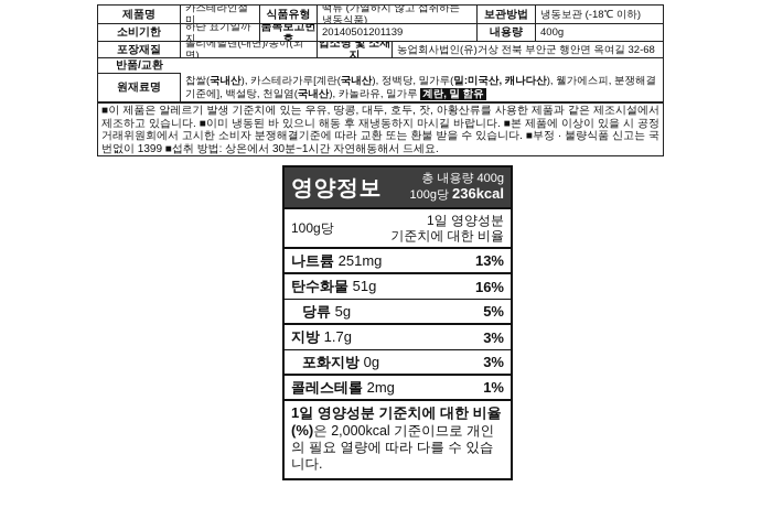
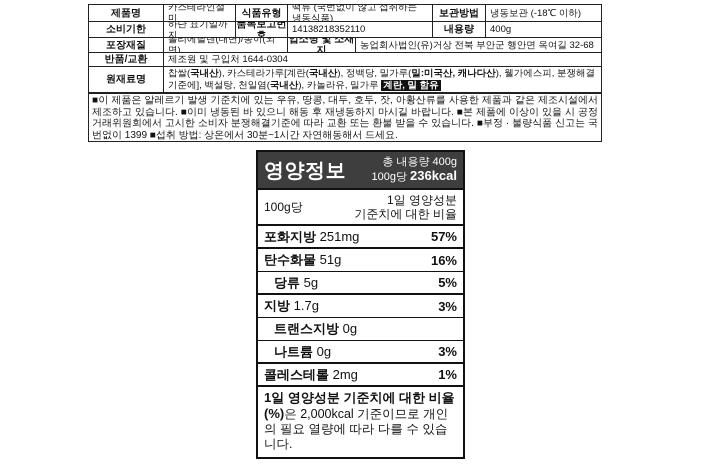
  제품명
  카스테라인절미
  식품유형
- 떡류 (가열하지 않고 섭취하는 냉동식품)
+ 떡류 (국번없이 않고 섭취하는 냉동식품)
  보관방법
  냉동보관 (-18℃ 이하)
  소비기한
  하단 표기일까지
  품목보고번호
- 20140501201139
+ 14138218352110
  내용량
  400g
  포장재질
  폴리에틸렌(내면)/종이(외면)
  업소명 및 소재지
  농업회사법인(유)거상 전북 부안군 행안면 옥여길 32-68
  반품/교환
+ 제조원 및 구입처 1644-0304
  원재료명
  찹쌀(국내산), 카스테라가루[계란(국내산), 정백당, 밀가루(밀:미국산, 캐나다산), 웰가에스피, 분쟁해결기준에], 백설탕, 천일염(국내산), 카놀라유, 밀가루 계란, 밀 함유
  ■이 제품은 알레르기 발생 기준치에 있는 우유, 땅콩, 대두, 호두, 잣, 아황산류를 사용한 제품과 같은 제조시설에서 제조하고 있습니다. ■이미 냉동된 바 있으니 해동 후 재냉동하지 마시길 바랍니다. ■본 제품에 이상이 있을 시 공정거래위원회에서 고시한 소비자 분쟁해결기준에 따라 교환 또는 환불 받을 수 있습니다. ■부정 · 불량식품 신고는 국번없이 1399 ■섭취 방법: 상온에서 30분~1시간 자연해동해서 드세요.
  영양정보
  총 내용량 400g
  100g당 236kcal
  100g당
  1일 영양성분
  기준치에 대한 비율
- 나트륨 251mg
+ 포화지방 251mg
- 13%
+ 57%
  탄수화물 51g
  16%
  당류 5g
  5%
  지방 1.7g
  3%
+ 트랜스지방 0g
- 포화지방 0g
+ 나트륨 0g
  3%
  콜레스테롤 2mg
  1%
  1일 영양성분 기준치에 대한 비율(%)은 2,000kcal 기준이므로 개인의 필요 열량에 따라 다를 수 있습니다.
